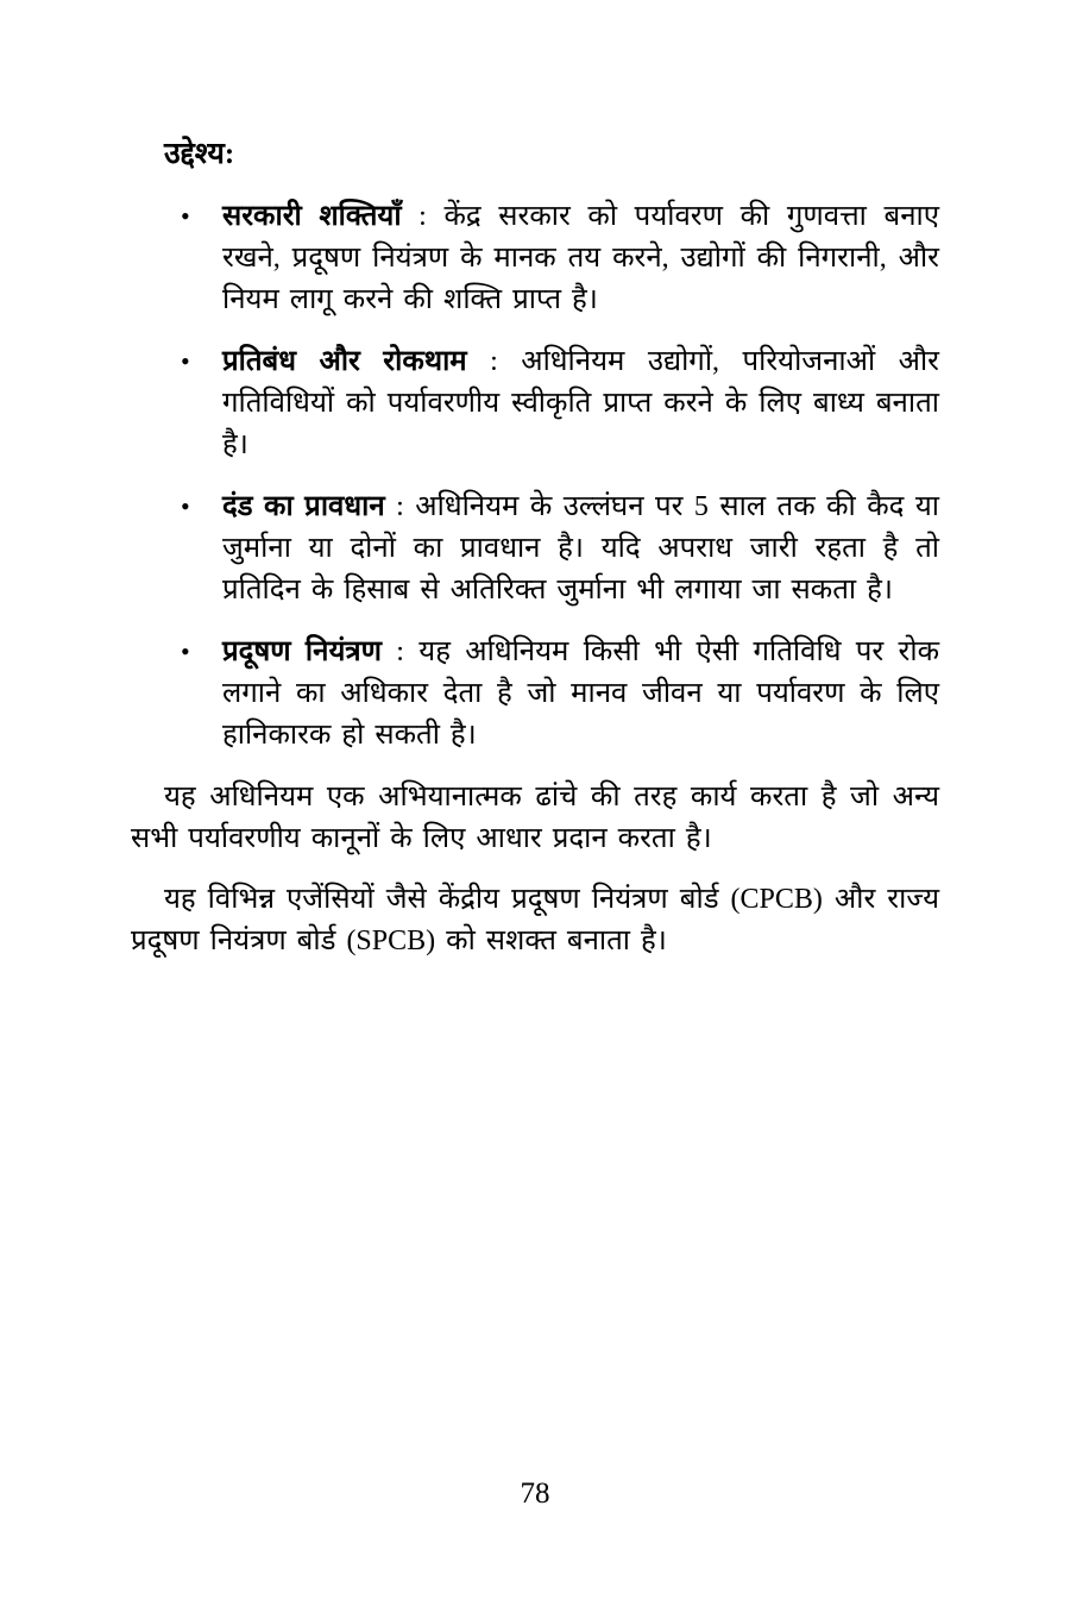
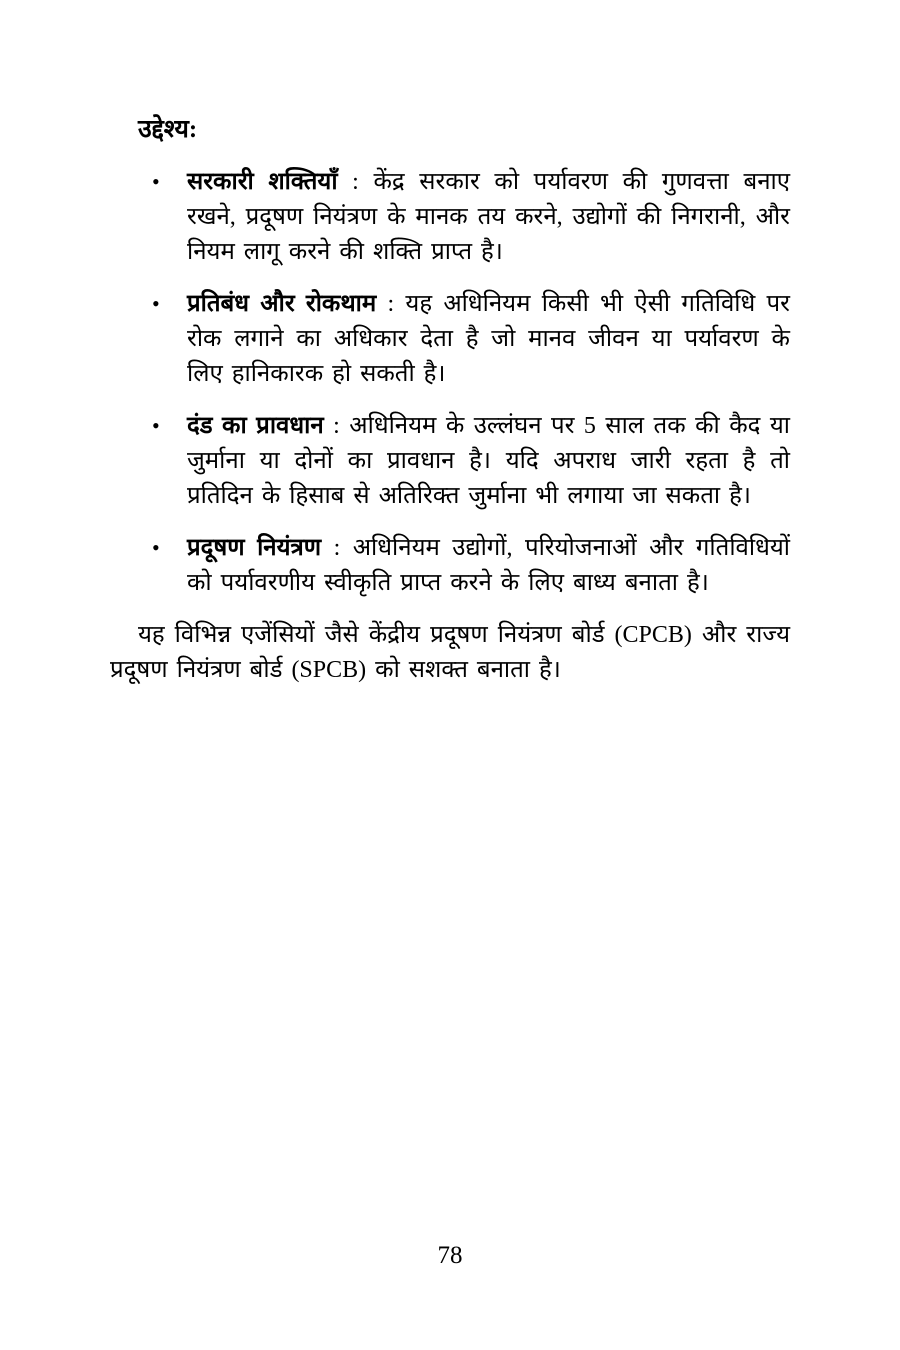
  उद्देश्य:
  •
  सरकारी शक्तियाँ : केंद्र सरकार को पर्यावरण की गुणवत्ता बनाए रखने, प्रदूषण नियंत्रण के मानक तय करने, उद्योगों की निगरानी, और नियम लागू करने की शक्ति प्राप्त है।
  •
- प्रतिबंध और रोकथाम : अधिनियम उद्योगों, परियोजनाओं और गतिविधियों को पर्यावरणीय स्वीकृति प्राप्त करने के लिए बाध्य बनाता है।
+ प्रतिबंध और रोकथाम : यह अधिनियम किसी भी ऐसी गतिविधि पर रोक लगाने का अधिकार देता है जो मानव जीवन या पर्यावरण के लिए हानिकारक हो सकती है।
  •
  दंड का प्रावधान : अधिनियम के उल्लंघन पर 5 साल तक की कैद या जुर्माना या दोनों का प्रावधान है। यदि अपराध जारी रहता है तो प्रतिदिन के हिसाब से अतिरिक्त जुर्माना भी लगाया जा सकता है।
  •
- प्रदूषण नियंत्रण : यह अधिनियम किसी भी ऐसी गतिविधि पर रोक लगाने का अधिकार देता है जो मानव जीवन या पर्यावरण के लिए हानिकारक हो सकती है।
+ प्रदूषण नियंत्रण : अधिनियम उद्योगों, परियोजनाओं और गतिविधियों को पर्यावरणीय स्वीकृति प्राप्त करने के लिए बाध्य बनाता है।
- यह अधिनियम एक अभियानात्मक ढांचे की तरह कार्य करता है जो अन्य सभी पर्यावरणीय कानूनों के लिए आधार प्रदान करता है।
  यह विभिन्न एजेंसियों जैसे केंद्रीय प्रदूषण नियंत्रण बोर्ड (CPCB) और राज्य प्रदूषण नियंत्रण बोर्ड (SPCB) को सशक्त बनाता है।
  78
